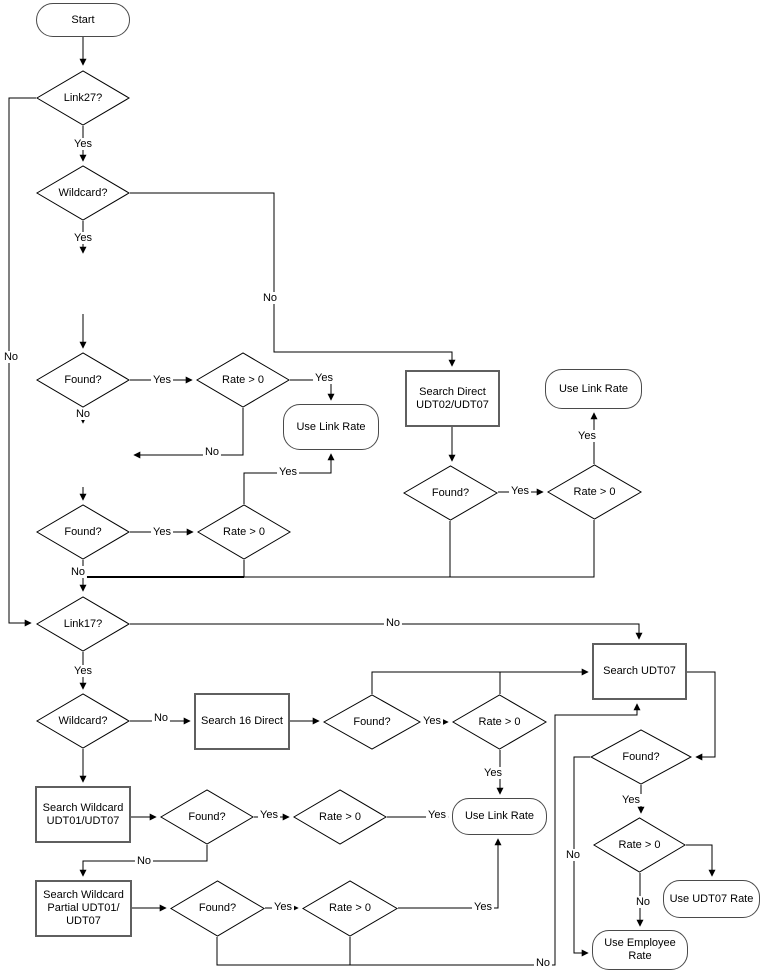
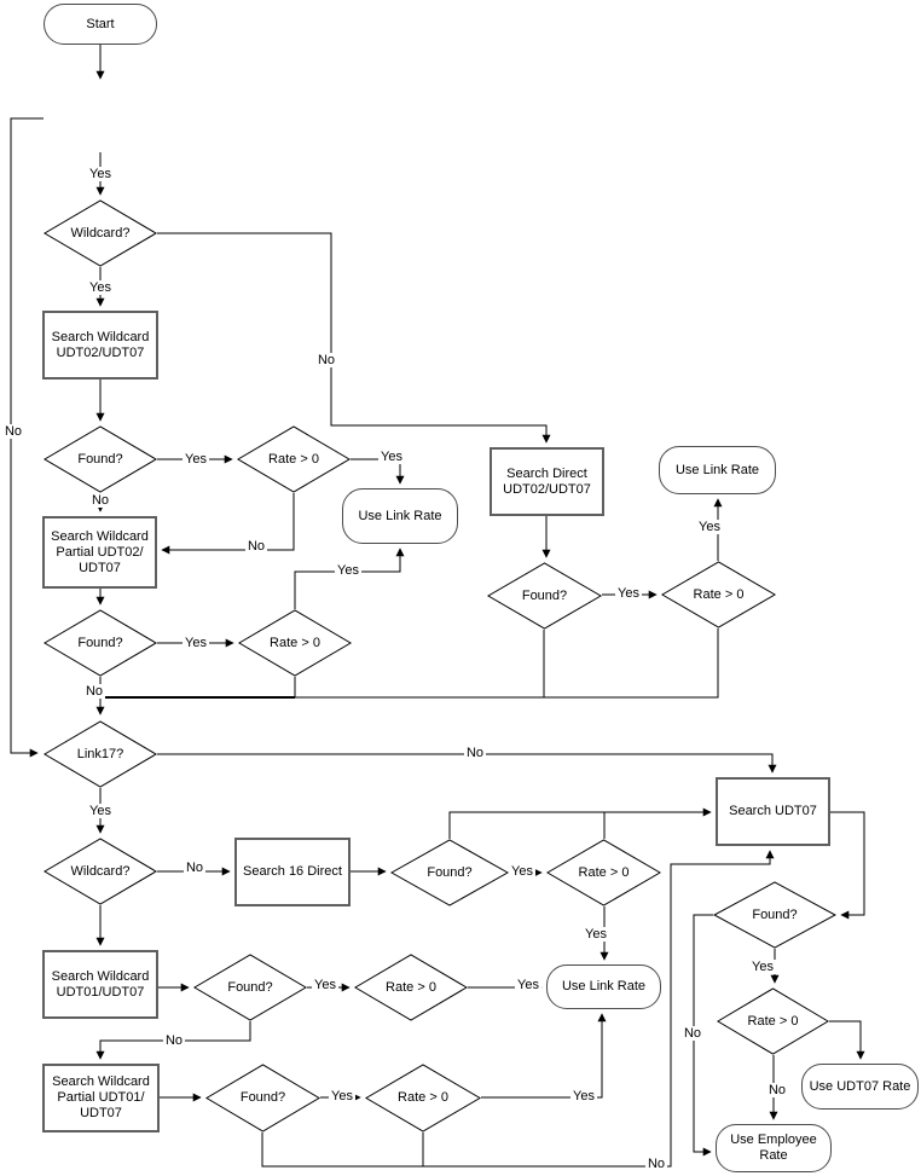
  Start
  Use Link Rate
  Use Link Rate
  Use Link Rate
  Use UDT07 Rate
  Use Employee Rate
+ Search Wildcard UDT02/UDT07
+ Search Wildcard Partial UDT02/ UDT07
  Search Direct UDT02/UDT07
  Search 16 Direct
  Search UDT07
  Search Wildcard UDT01/UDT07
  Search Wildcard Partial UDT01/ UDT07
- Link27?
  Wildcard?
  Found?
  Rate > 0
  Found?
  Rate > 0
  Found?
  Rate > 0
  Link17?
  Wildcard?
  Found?
  Rate > 0
  Found?
  Rate > 0
  Found?
  Rate > 0
  Found?
  Rate > 0
  Yes
  No
  Yes
  No
  Yes
  No
  Yes
  No
  Yes
  No
  Yes
  Yes
  Yes
  Yes
  No
  No
  Yes
  Yes
  Yes
  No
  Yes
  Yes
  Yes
  No
  Yes
  No
  No
